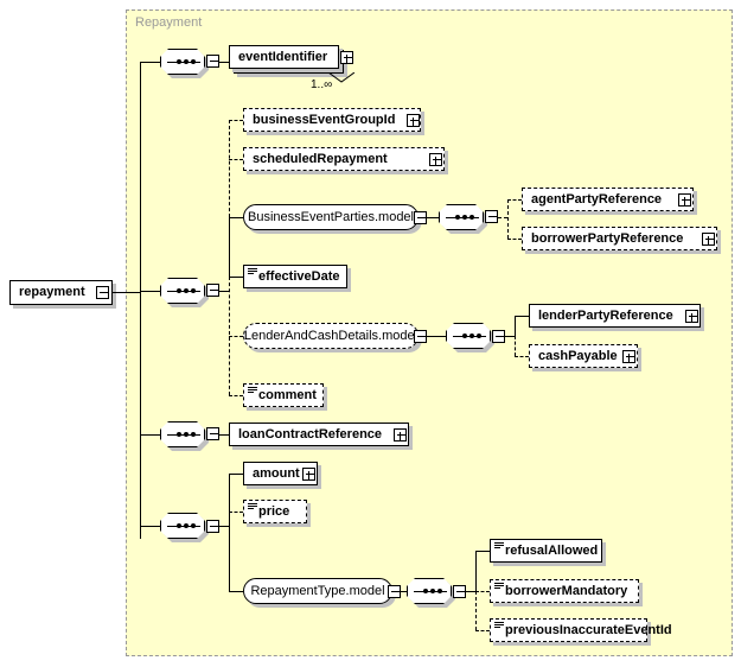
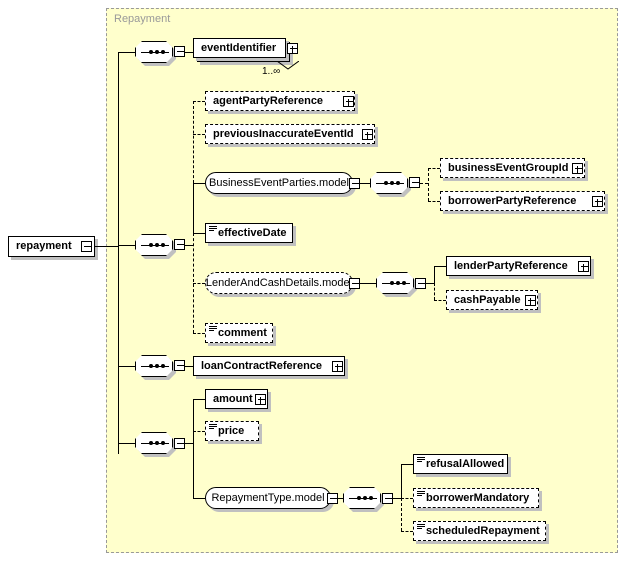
  Repayment
  repayment
  eventIdentifier
  1..∞
- businessEventGroupId
+ agentPartyReference
- scheduledRepayment
+ previousInaccurateEventId
  BusinessEventParties.model
- agentPartyReference
+ businessEventGroupId
  borrowerPartyReference
  effectiveDate
  LenderAndCashDetails.mode
  lenderPartyReference
  cashPayable
  comment
  loanContractReference
  amount
  price
  RepaymentType.model
  refusalAllowed
  borrowerMandatory
- previousInaccurateEventId
+ scheduledRepayment
